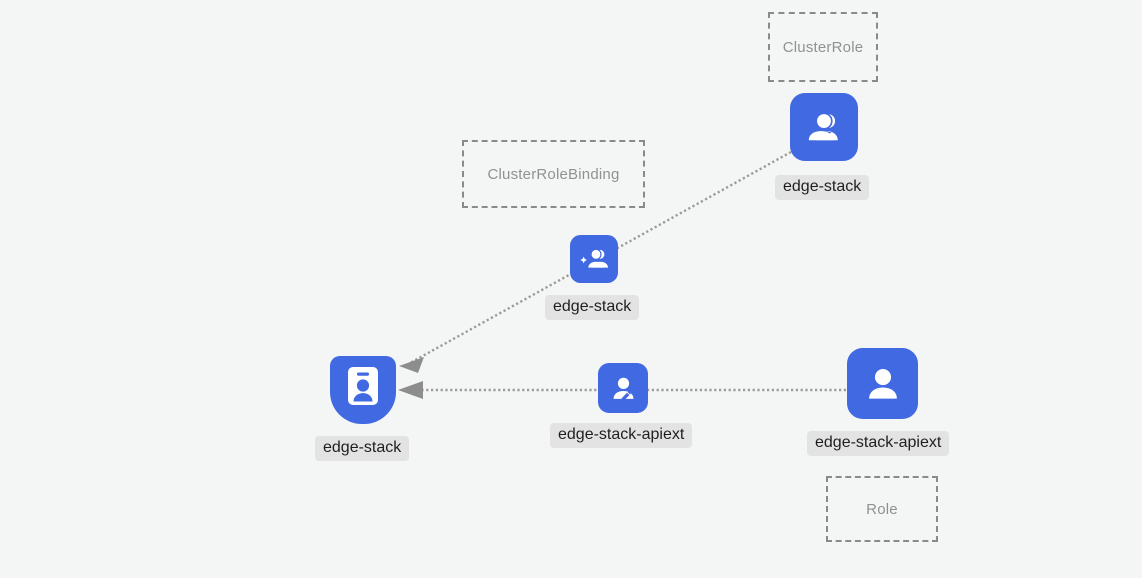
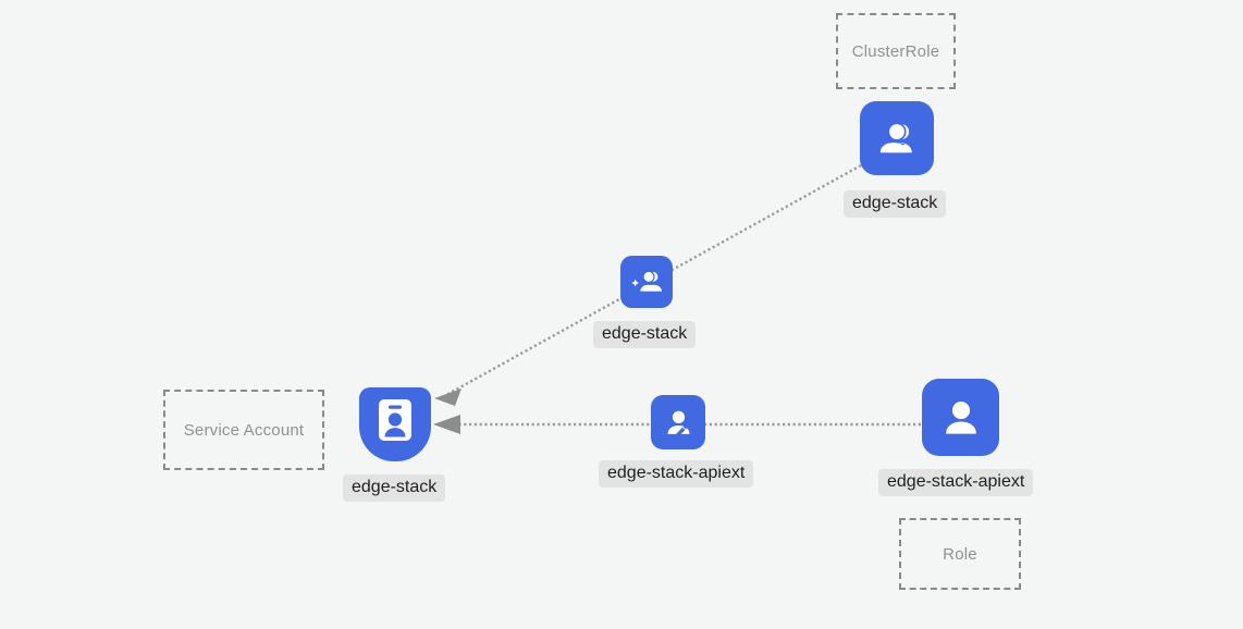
  ClusterRole
  edge-stack
- ClusterRoleBinding
  edge-stack
+ Service Account
  edge-stack
  edge-stack-apiext
  Role
  edge-stack-apiext
